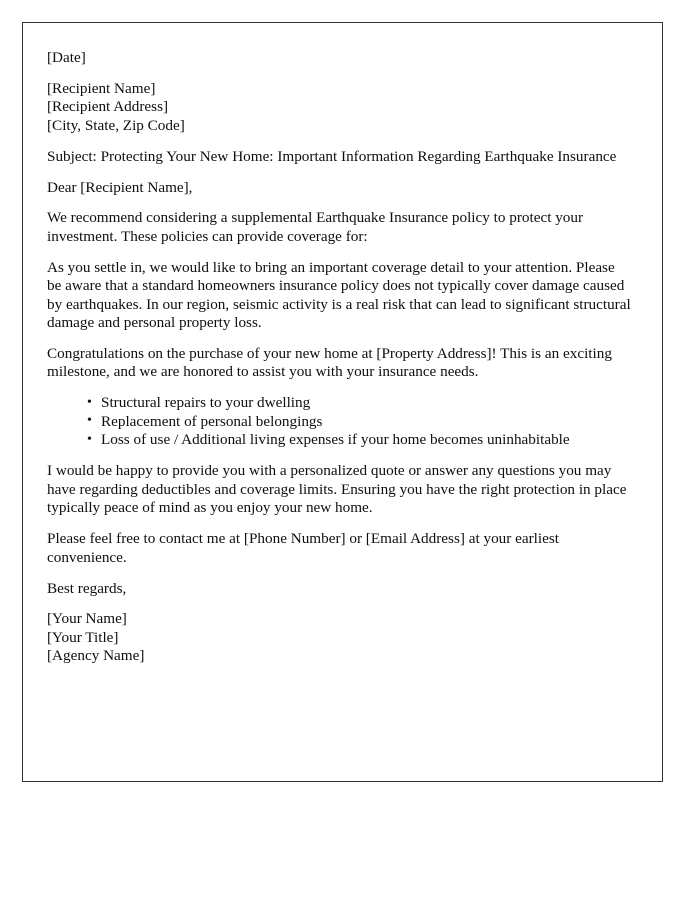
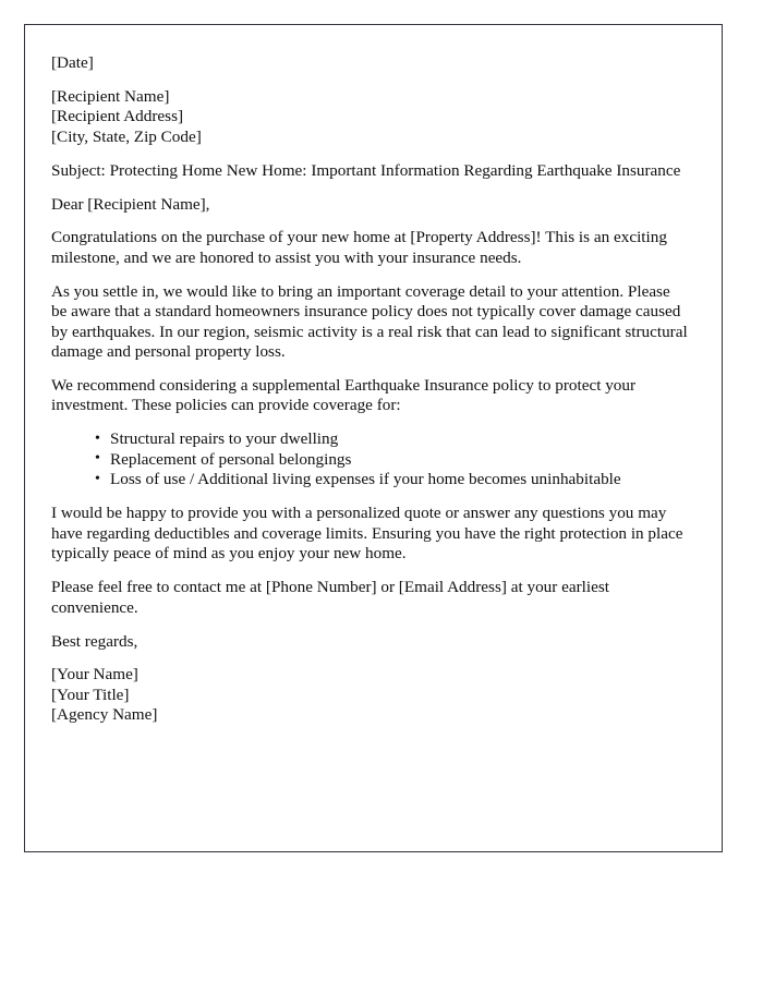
  [Date]
  [Recipient Name]
  [Recipient Address]
  [City, State, Zip Code]
- Subject: Protecting Your New Home: Important Information Regarding Earthquake Insurance
+ Subject: Protecting Home New Home: Important Information Regarding Earthquake Insurance
  Dear [Recipient Name],
- We recommend considering a supplemental Earthquake Insurance policy to protect your investment. These policies can provide coverage for:
+ Congratulations on the purchase of your new home at [Property Address]! This is an exciting milestone, and we are honored to assist you with your insurance needs.
  As you settle in, we would like to bring an important coverage detail to your attention. Please be aware that a standard homeowners insurance policy does not typically cover damage caused by earthquakes. In our region, seismic activity is a real risk that can lead to significant structural damage and personal property loss.
- Congratulations on the purchase of your new home at [Property Address]! This is an exciting milestone, and we are honored to assist you with your insurance needs.
+ We recommend considering a supplemental Earthquake Insurance policy to protect your investment. These policies can provide coverage for:
  Structural repairs to your dwelling
  Replacement of personal belongings
  Loss of use / Additional living expenses if your home becomes uninhabitable
  I would be happy to provide you with a personalized quote or answer any questions you may have regarding deductibles and coverage limits. Ensuring you have the right protection in place typically peace of mind as you enjoy your new home.
  Please feel free to contact me at [Phone Number] or [Email Address] at your earliest convenience.
  Best regards,
  [Your Name]
  [Your Title]
  [Agency Name]
